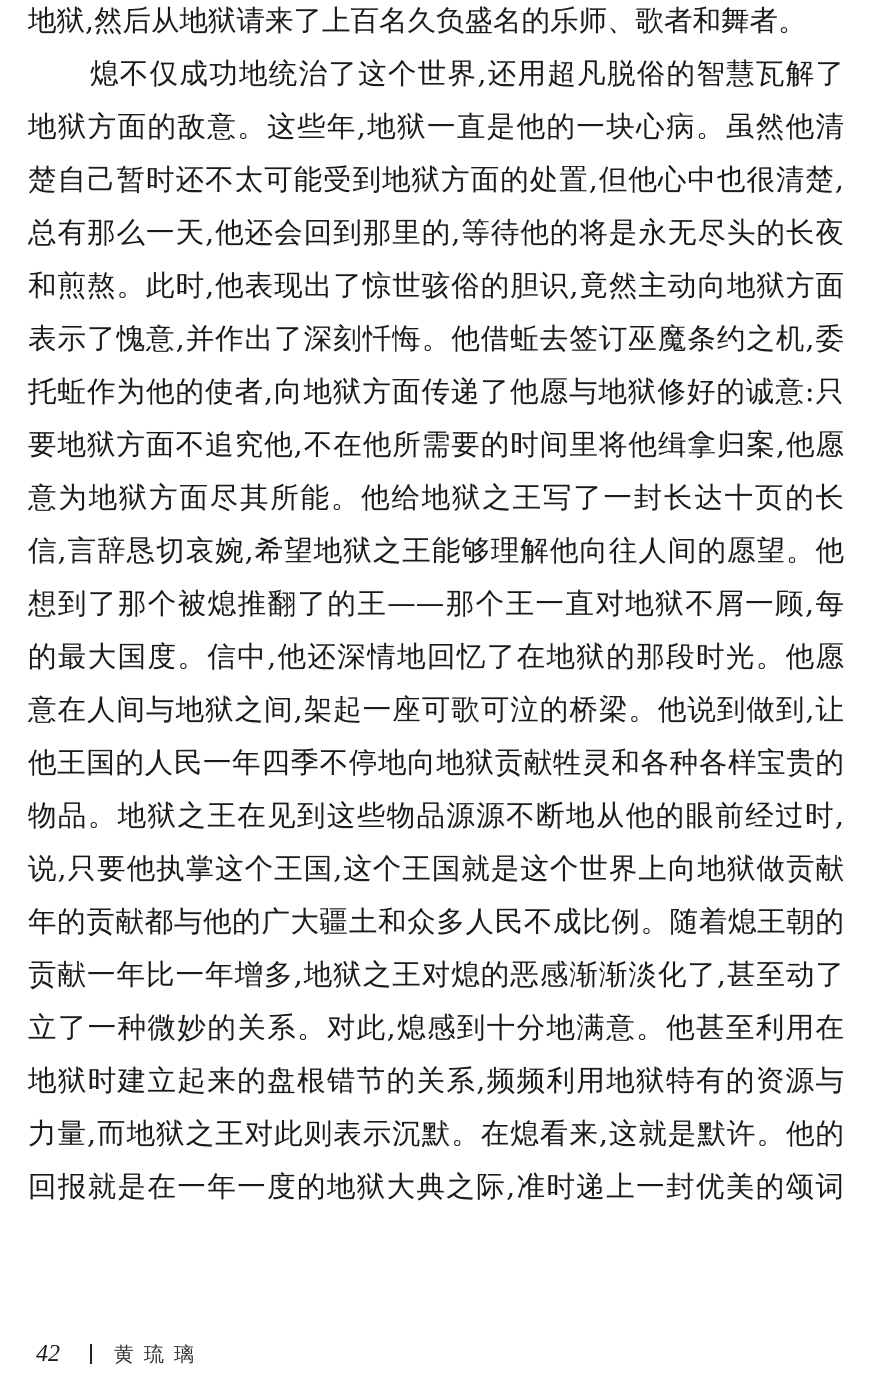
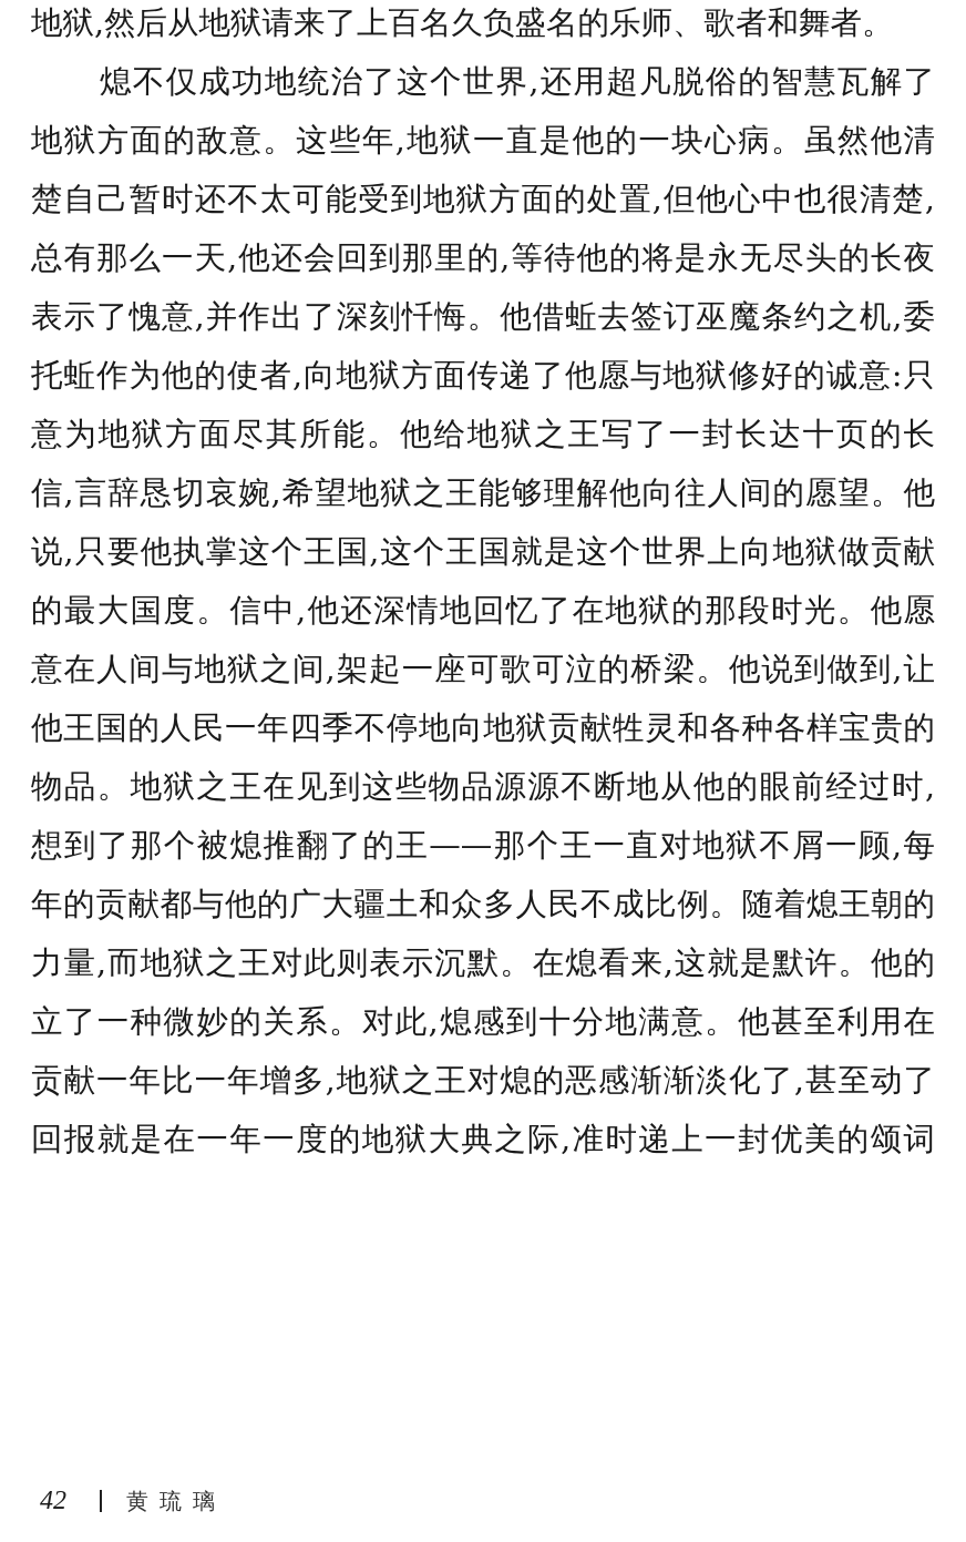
  地狱,然后从地狱请来了上百名久负盛名的乐师、歌者和舞者。
  熄不仅成功地统治了这个世界,还用超凡脱俗的智慧瓦解了
  地狱方面的敌意。这些年,地狱一直是他的一块心病。虽然他清
  楚自己暂时还不太可能受到地狱方面的处置,但他心中也很清楚,
  总有那么一天,他还会回到那里的,等待他的将是永无尽头的长夜
- 和煎熬。此时,他表现出了惊世骇俗的胆识,竟然主动向地狱方面
  表示了愧意,并作出了深刻忏悔。他借蚯去签订巫魔条约之机,委
  托蚯作为他的使者,向地狱方面传递了他愿与地狱修好的诚意:只
- 要地狱方面不追究他,不在他所需要的时间里将他缉拿归案,他愿
  意为地狱方面尽其所能。他给地狱之王写了一封长达十页的长
  信,言辞恳切哀婉,希望地狱之王能够理解他向往人间的愿望。他
- 想到了那个被熄推翻了的王——那个王一直对地狱不屑一顾,每
+ 说,只要他执掌这个王国,这个王国就是这个世界上向地狱做贡献
  的最大国度。信中,他还深情地回忆了在地狱的那段时光。他愿
  意在人间与地狱之间,架起一座可歌可泣的桥梁。他说到做到,让
  他王国的人民一年四季不停地向地狱贡献牲灵和各种各样宝贵的
  物品。地狱之王在见到这些物品源源不断地从他的眼前经过时,
- 说,只要他执掌这个王国,这个王国就是这个世界上向地狱做贡献
+ 想到了那个被熄推翻了的王——那个王一直对地狱不屑一顾,每
  年的贡献都与他的广大疆土和众多人民不成比例。随着熄王朝的
- 贡献一年比一年增多,地狱之王对熄的恶感渐渐淡化了,甚至动了
+ 力量,而地狱之王对此则表示沉默。在熄看来,这就是默许。他的
  立了一种微妙的关系。对此,熄感到十分地满意。他甚至利用在
- 地狱时建立起来的盘根错节的关系,频频利用地狱特有的资源与
- 力量,而地狱之王对此则表示沉默。在熄看来,这就是默许。他的
+ 贡献一年比一年增多,地狱之王对熄的恶感渐渐淡化了,甚至动了
  回报就是在一年一度的地狱大典之际,准时递上一封优美的颂词
  42
  黄琉璃
